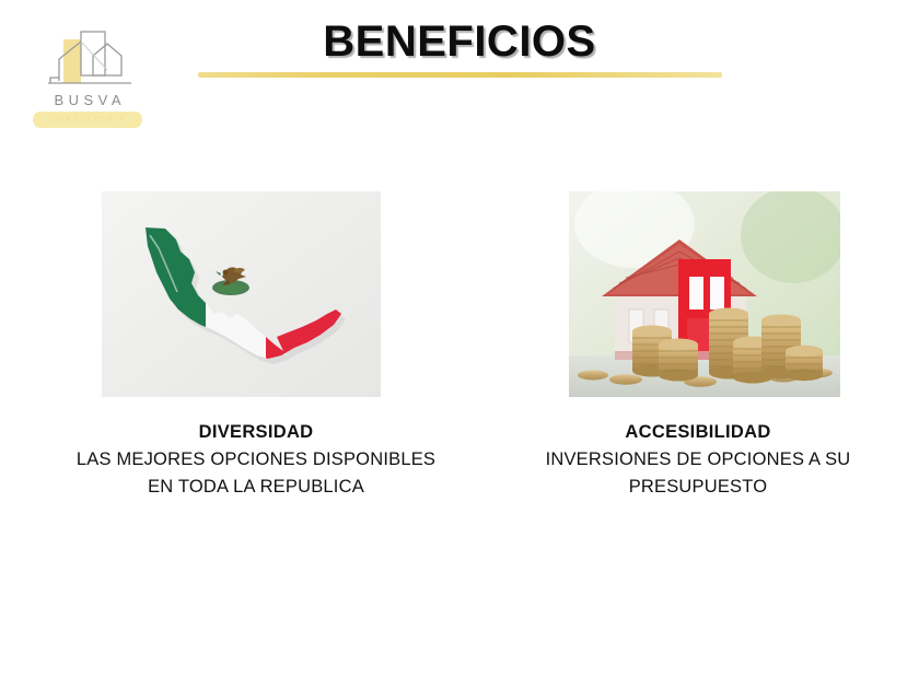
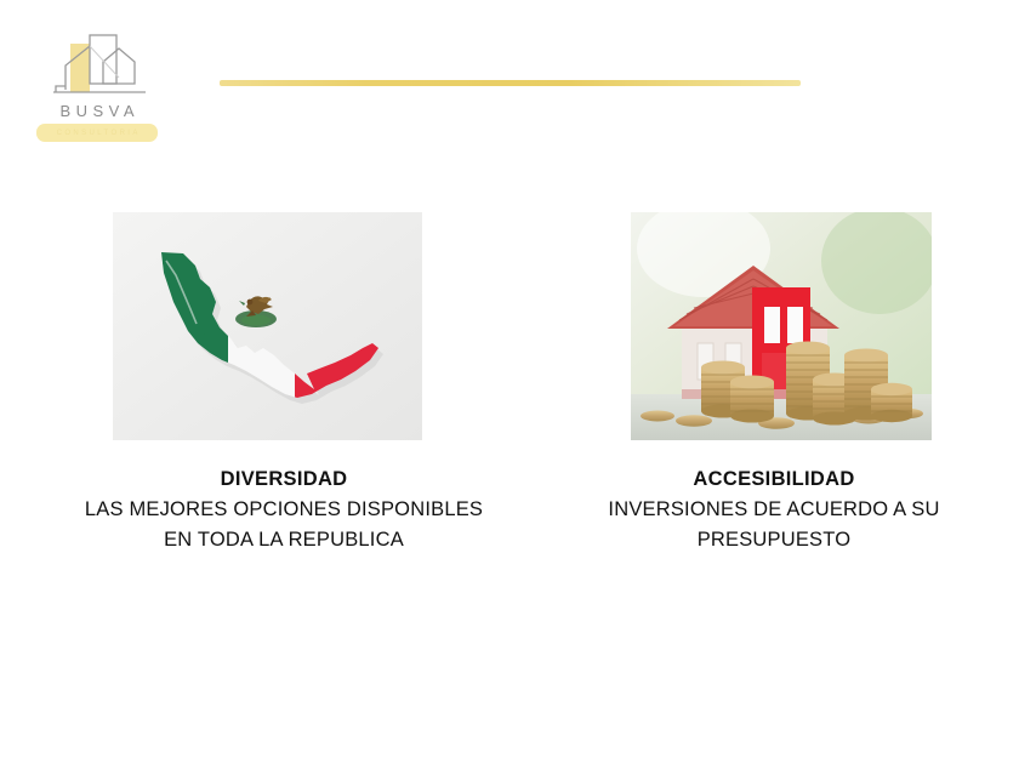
  BUSVA
- BENEFICIOS
  DIVERSIDAD
  LAS MEJORES OPCIONES DISPONIBLES
  EN TODA LA REPUBLICA
  ACCESIBILIDAD
- INVERSIONES DE OPCIONES A SU
+ INVERSIONES DE ACUERDO A SU
  PRESUPUESTO
